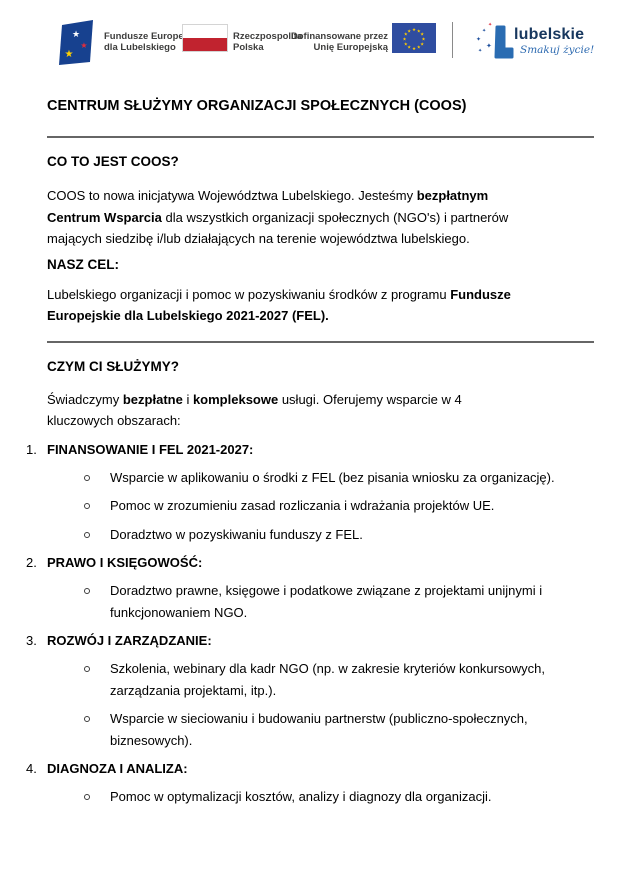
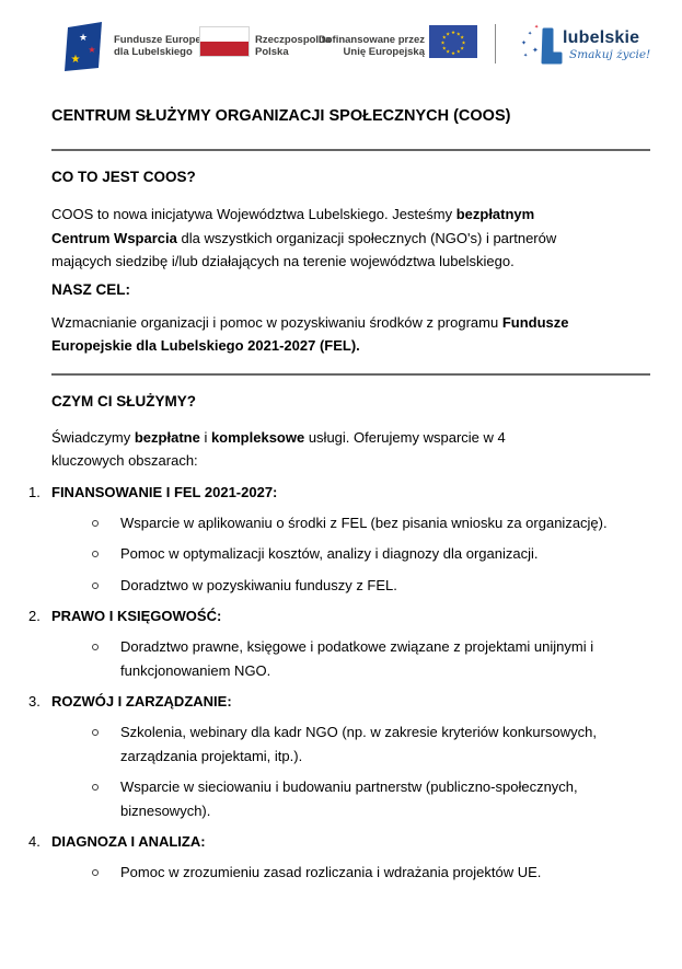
  ★
  ★
  ★
  Fundusze Europe
  dla Lubelskiego
  Rzeczpospolita
  Polska
  Dofinansowane przez
  Unię Europejską
  lubelskie
  Smakuj życie!
  CENTRUM SŁUŻYMY ORGANIZACJI SPOŁECZNYCH (COOS)
  CO TO JEST COOS?
  COOS to nowa inicjatywa Województwa Lubelskiego. Jesteśmy bezpłatnym
  Centrum Wsparcia dla wszystkich organizacji społecznych (NGO's) i partnerów
  mających siedzibę i/lub działających na terenie województwa lubelskiego.
  NASZ CEL:
- Lubelskiego organizacji i pomoc w pozyskiwaniu środków z programu Fundusze
+ Wzmacnianie organizacji i pomoc w pozyskiwaniu środków z programu Fundusze
  Europejskie dla Lubelskiego 2021-2027 (FEL).
  CZYM CI SŁUŻYMY?
  Świadczymy bezpłatne i kompleksowe usługi. Oferujemy wsparcie w 4
  kluczowych obszarach:
  1.
  FINANSOWANIE I FEL 2021-2027:
  Wsparcie w aplikowaniu o środki z FEL (bez pisania wniosku za organizację).
- Pomoc w zrozumieniu zasad rozliczania i wdrażania projektów UE.
+ Pomoc w optymalizacji kosztów, analizy i diagnozy dla organizacji.
  Doradztwo w pozyskiwaniu funduszy z FEL.
  2.
  PRAWO I KSIĘGOWOŚĆ:
  Doradztwo prawne, księgowe i podatkowe związane z projektami unijnymi i
  funkcjonowaniem NGO.
  3.
  ROZWÓJ I ZARZĄDZANIE:
  Szkolenia, webinary dla kadr NGO (np. w zakresie kryteriów konkursowych,
  zarządzania projektami, itp.).
  Wsparcie w sieciowaniu i budowaniu partnerstw (publiczno-społecznych,
  biznesowych).
  4.
  DIAGNOZA I ANALIZA:
- Pomoc w optymalizacji kosztów, analizy i diagnozy dla organizacji.
+ Pomoc w zrozumieniu zasad rozliczania i wdrażania projektów UE.
